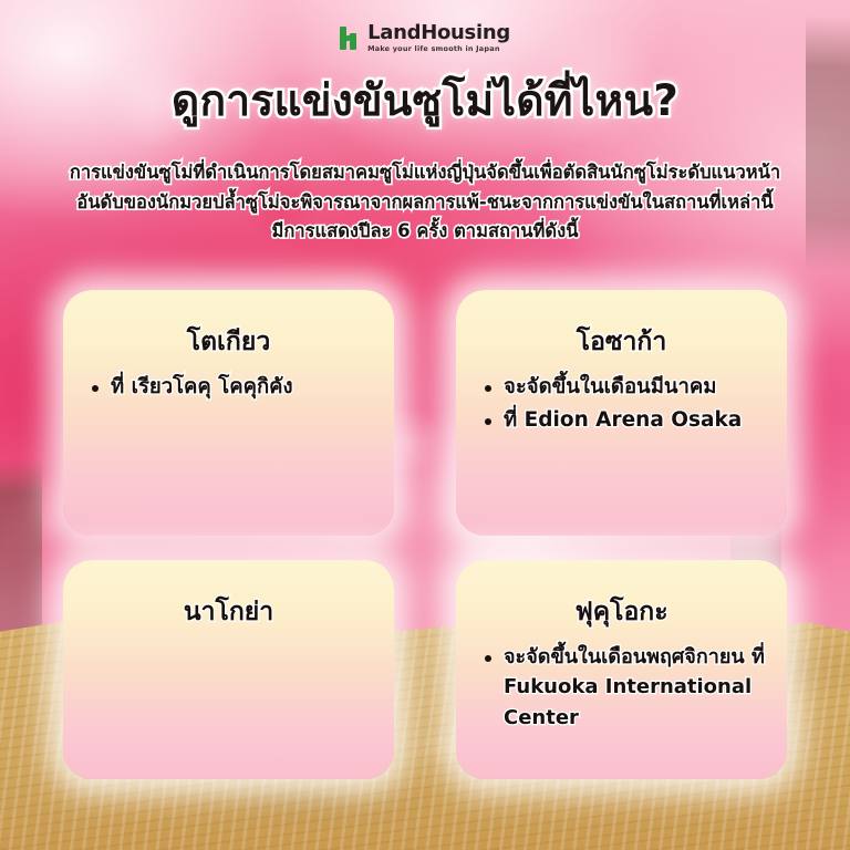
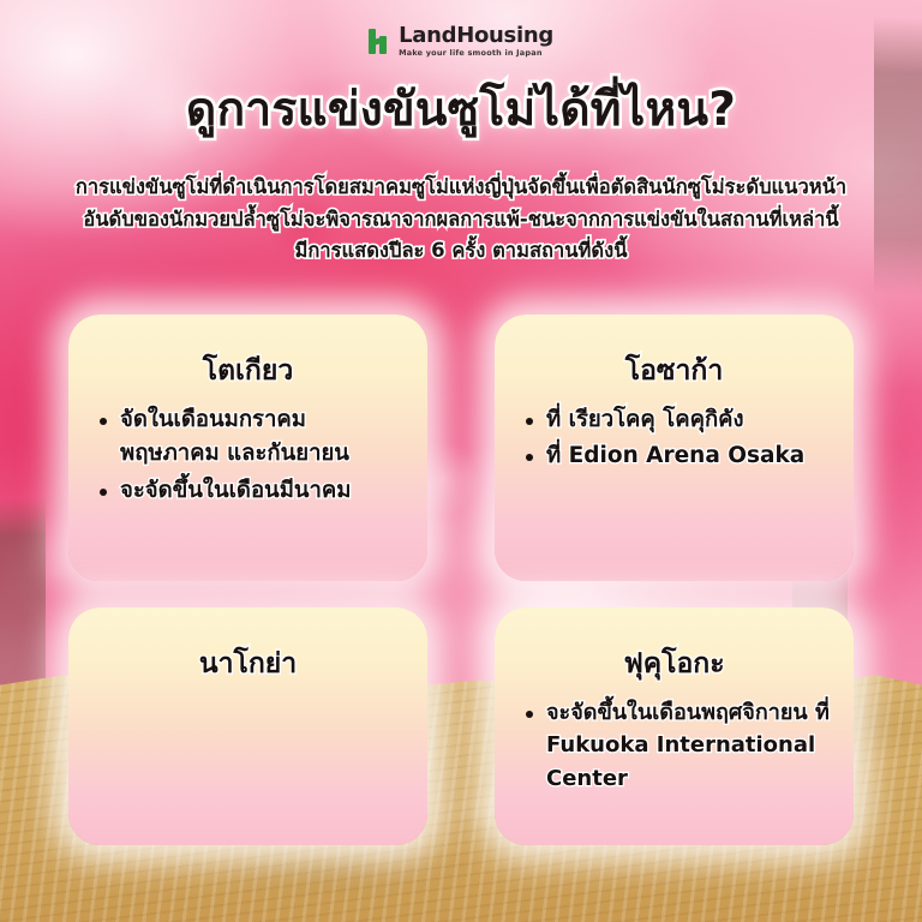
  LandHousing
  Make your life smooth in Japan
  ดูการแข่งขันซูโม่ได้ที่ไหน?
  การแข่งขันซูโม่ที่ดำเนินการโดยสมาคมซูโม่แห่งญี่ปุ่นจัดขึ้นเพื่อตัดสินนักซูโม่ระดับแนวหน้า
  อันดับของนักมวยปล้ำซูโม่จะพิจารณาจากผลการแพ้-ชนะจากการแข่งขันในสถานที่เหล่านี้
  มีการแสดงปีละ 6 ครั้ง ตามสถานที่ดังนี้
  โตเกียว
+ จัดในเดือนมกราคม พฤษภาคม และกันยายน
- ที่ เรียวโคคุ โคคุกิคัง
+ จะจัดขึ้นในเดือนมีนาคม
  โอซาก้า
- จะจัดขึ้นในเดือนมีนาคม
+ ที่ เรียวโคคุ โคคุกิคัง
  ที่ Edion Arena Osaka
  นาโกย่า
  ฟุคุโอกะ
  จะจัดขึ้นในเดือนพฤศจิกายน ที่ Fukuoka International Center
